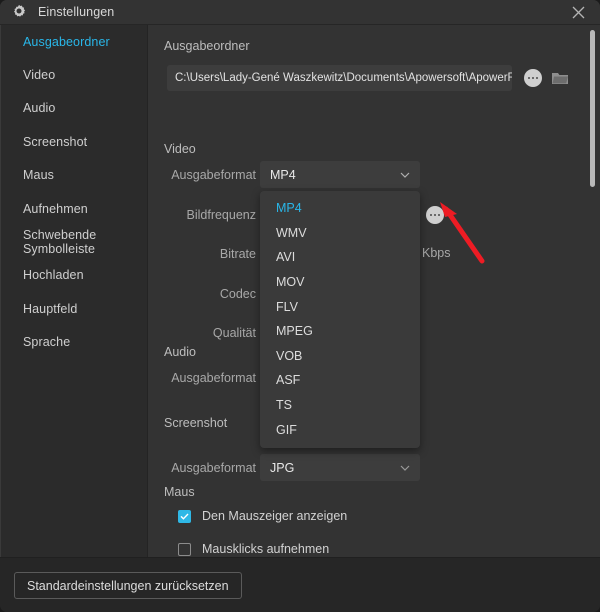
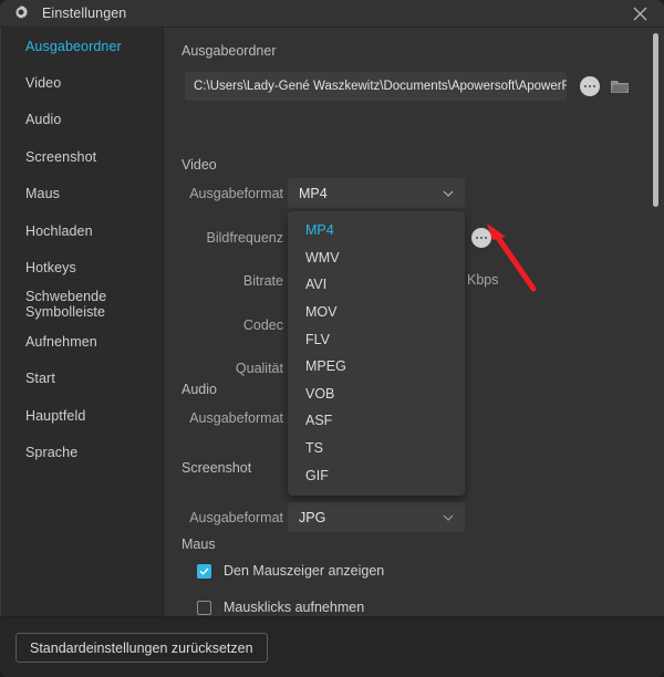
  Einstellungen
  Ausgabeordner
  Video
  Audio
  Screenshot
  Maus
- Aufnehmen
+ Hochladen
+ Hotkeys
  Schwebende Symbolleiste
- Hochladen
+ Aufnehmen
+ Start
  Hauptfeld
  Sprache
  Ausgabeordner
  C:\Users\Lady-Gené Waszkewitz\Documents\Apowersoft\ApowerR
  Video
  Ausgabeformat
  MP4
  Bildfrequenz
  Bitrate
  Codec
  Qualität
  Kbps
  Audio
  Ausgabeformat
  Screenshot
  Ausgabeformat
  JPG
  Maus
  Den Mauszeiger anzeigen
  Mausklicks aufnehmen
  MP4
  WMV
  AVI
  MOV
  FLV
  MPEG
  VOB
  ASF
  TS
  GIF
  Standardeinstellungen zurücksetzen
